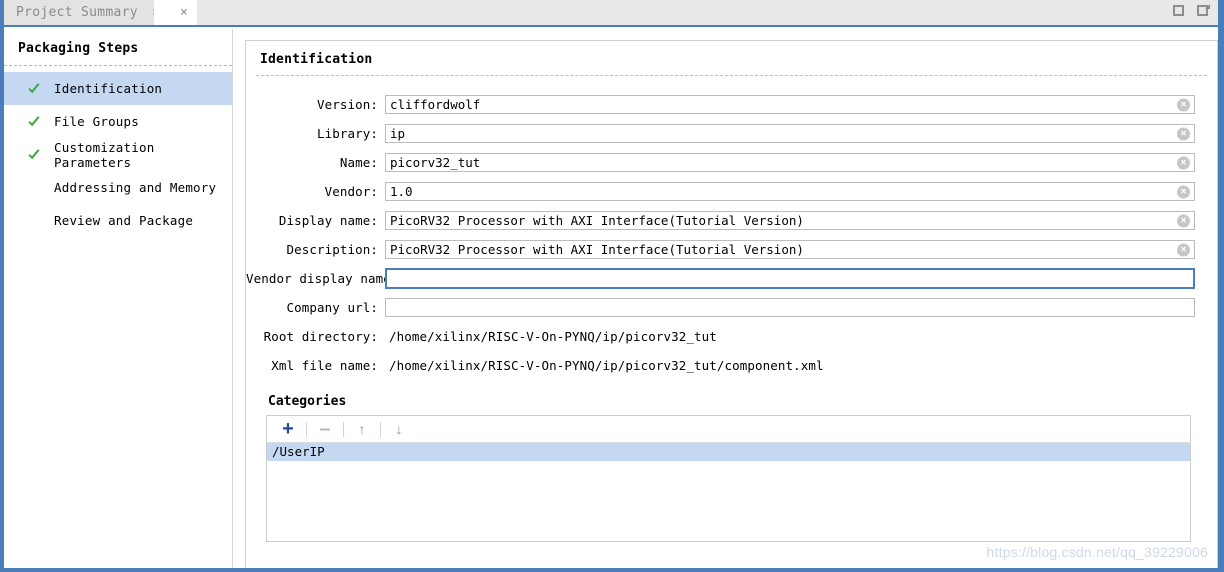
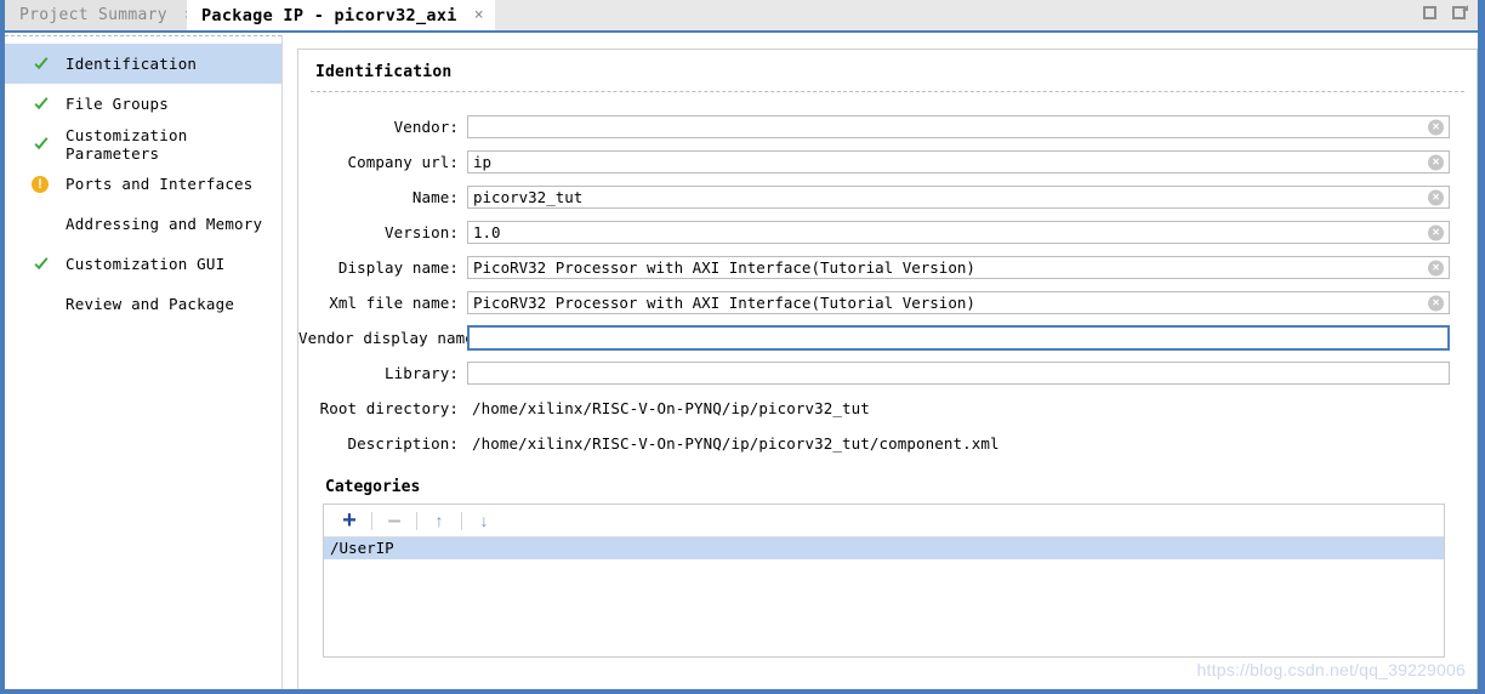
  Project Summary
+ Package IP - picorv32_axi
  ×
- Packaging Steps
  Identification
  File Groups
  Customization Parameters
+ !
+ Ports and Interfaces
  Addressing and Memory
+ Customization GUI
  Review and Package
  Identification
- Version:
+ Vendor:
- cliffordwolf
  ×
- Library:
+ Company url:
  ip
  ×
  Name:
  picorv32_tut
  ×
- Vendor:
+ Version:
  1.0
  ×
  Display name:
  PicoRV32 Processor with AXI Interface(Tutorial Version)
  ×
- Description:
+ Xml file name:
  PicoRV32 Processor with AXI Interface(Tutorial Version)
  ×
  Vendor display nam
- Company url:
+ Library:
  Root directory:
  /home/xilinx/RISC-V-On-PYNQ/ip/picorv32_tut
- Xml file name:
+ Description:
  /home/xilinx/RISC-V-On-PYNQ/ip/picorv32_tut/component.xml
  Categories
  +
  –
  ↑
  ↓
  /UserIP
  https://blog.csdn.net/qq_39229006
